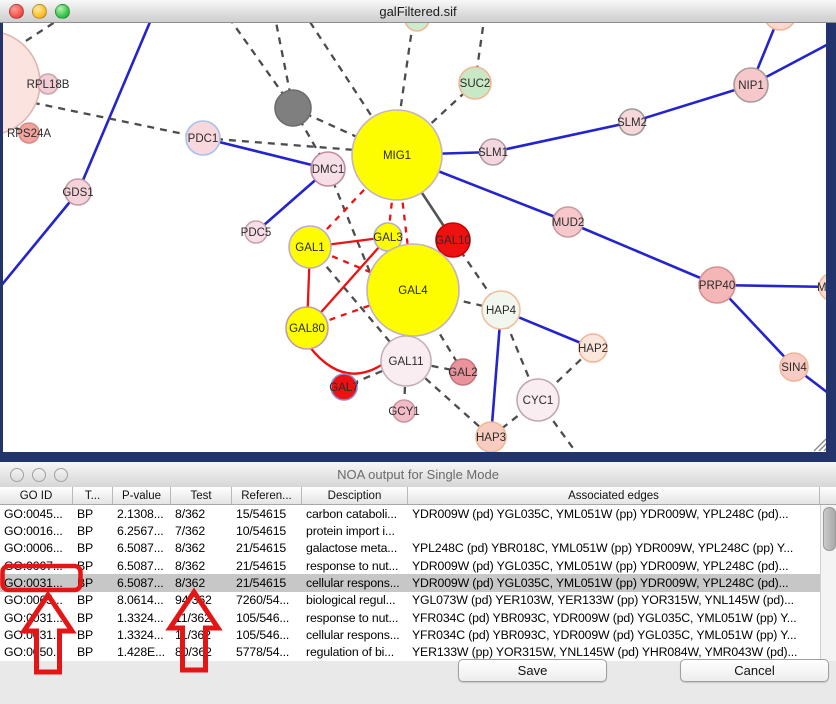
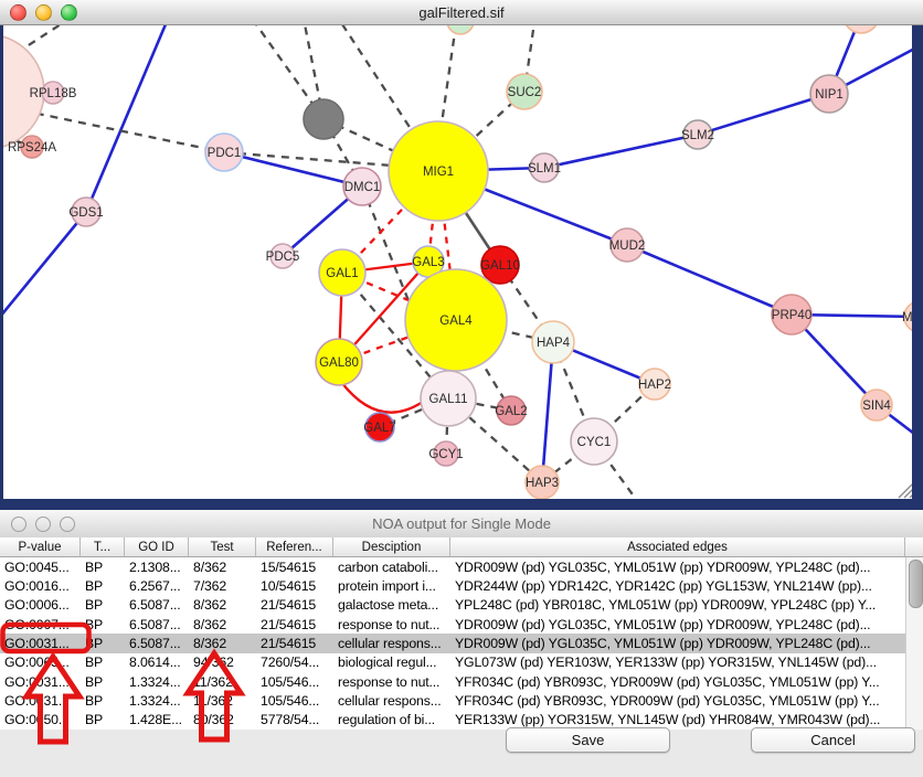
  galFiltered.sif
  RPL18B
  RPS24A
  GDS1
  PDC1
  MIG1
  DMC1
  SUC2
  SLM1
  SLM2
  NIP1
  MUD2
  PDC5
  GAL1
  GAL3
  GAL10
  GAL4
  GAL80
  GAL11
  GAL2
  GAL7
  GCY1
  HAP4
  HAP2
  HAP3
  CYC1
  PRP40
  SIN4
  NOA output for Single Mode
- GO ID
+ P-value
  T...
- P-value
+ GO ID
  Test
  Referen...
  Desciption
  Associated edges
  GO:0045...
  BP
  2.1308...
  8/362
  15/54615
  carbon cataboli...
  YDR009W (pd) YGL035C, YML051W (pp) YDR009W, YPL248C (pd)...
  GO:0016...
  BP
  6.2567...
  7/362
  10/54615
  protein import i...
+ YDR244W (pp) YDR142C, YDR142C (pp) YGL153W, YNL214W (pp)...
  GO:0006...
  BP
  6.5087...
  8/362
  21/54615
  galactose meta...
  YPL248C (pd) YBR018C, YML051W (pp) YDR009W, YPL248C (pp) Y...
  BP
  6.5087...
  8/362
  21/54615
  response to nut...
  YDR009W (pd) YGL035C, YML051W (pp) YDR009W, YPL248C (pd)...
  GO:0031...
  6.5087...
  8/362
  21/54615
  cellular respons...
  YDR009W (pd) YGL035C, YML051W (pp) YDR009W, YPL248C (pd)...
  GO:00..
  BP
  8.0614...
  7260/54...
  biological regul...
  YGL073W (pd) YER103W, YER133W (pp) YOR315W, YNL145W (pd)...
  GO:0031..
  BP
  1.3324...
  1/362
  105/546...
  response to nut...
  YFR034C (pd) YBR093C, YDR009W (pd) YGL035C, YML051W (pp) Y...
  GO:031.
  BP
  1.3324...
  105/546...
  cellular respons...
  YFR034C (pd) YBR093C, YDR009W (pd) YGL035C, YML051W (pp) Y...
  GO:050.
  BP
  1.428E...
  80/362
  5778/54...
  regulation of bi...
  YER133W (pp) YOR315W, YNL145W (pd) YHR084W, YMR043W (pd)...
  Save
  Cancel
